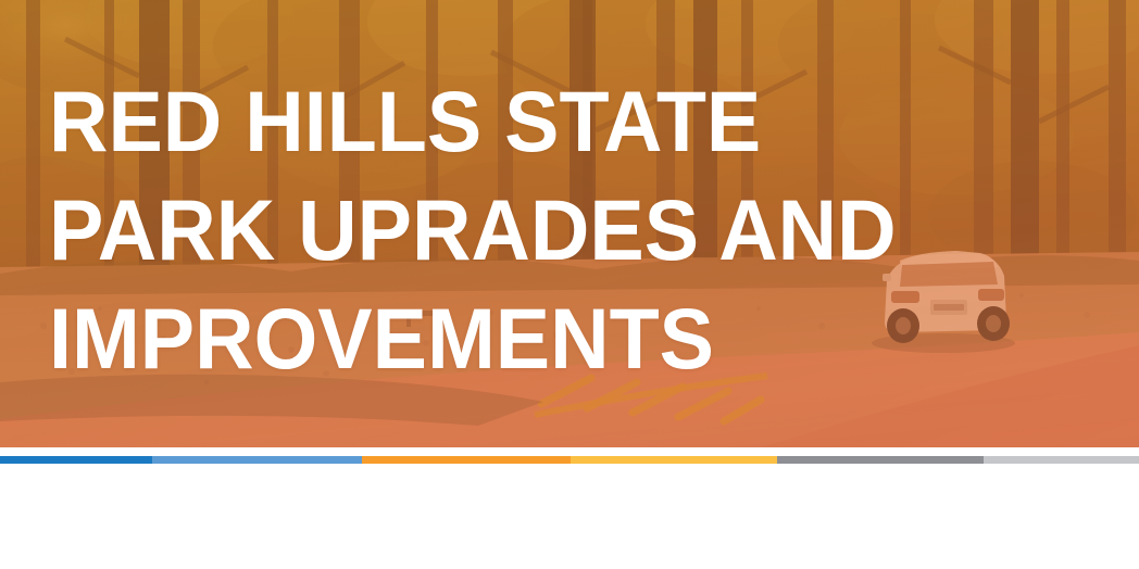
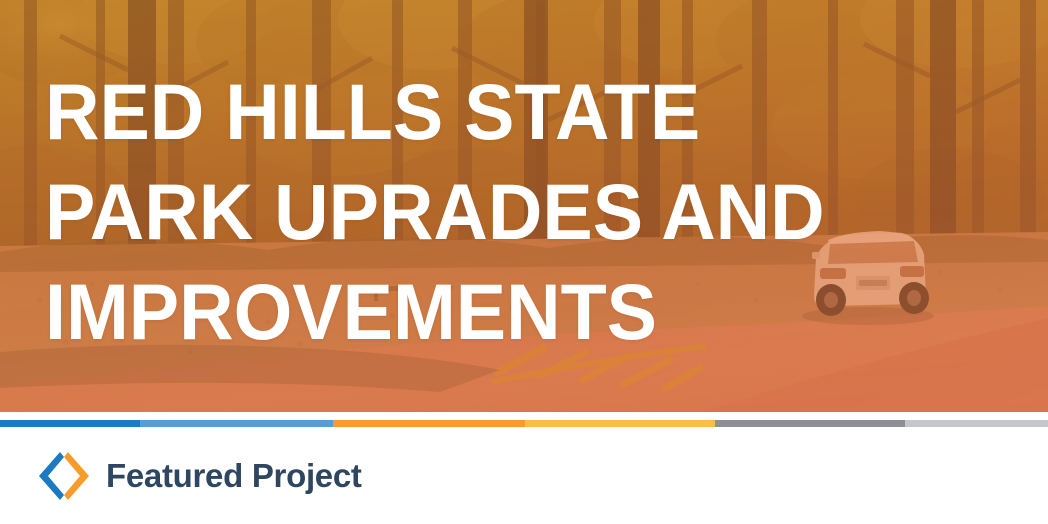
  RED HILLS STATE
  PARK UPRADES AND
  IMPROVEMENTS
+ Featured Project
